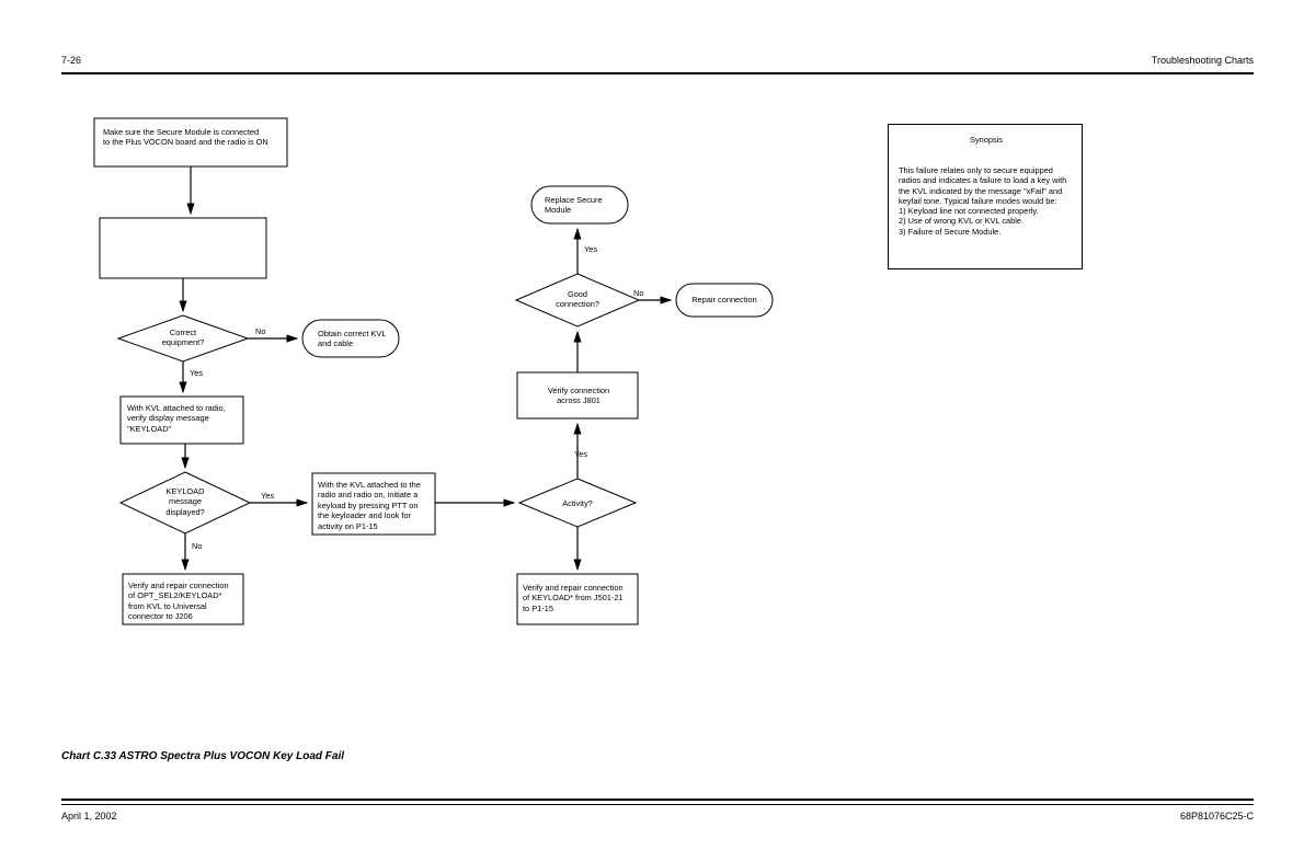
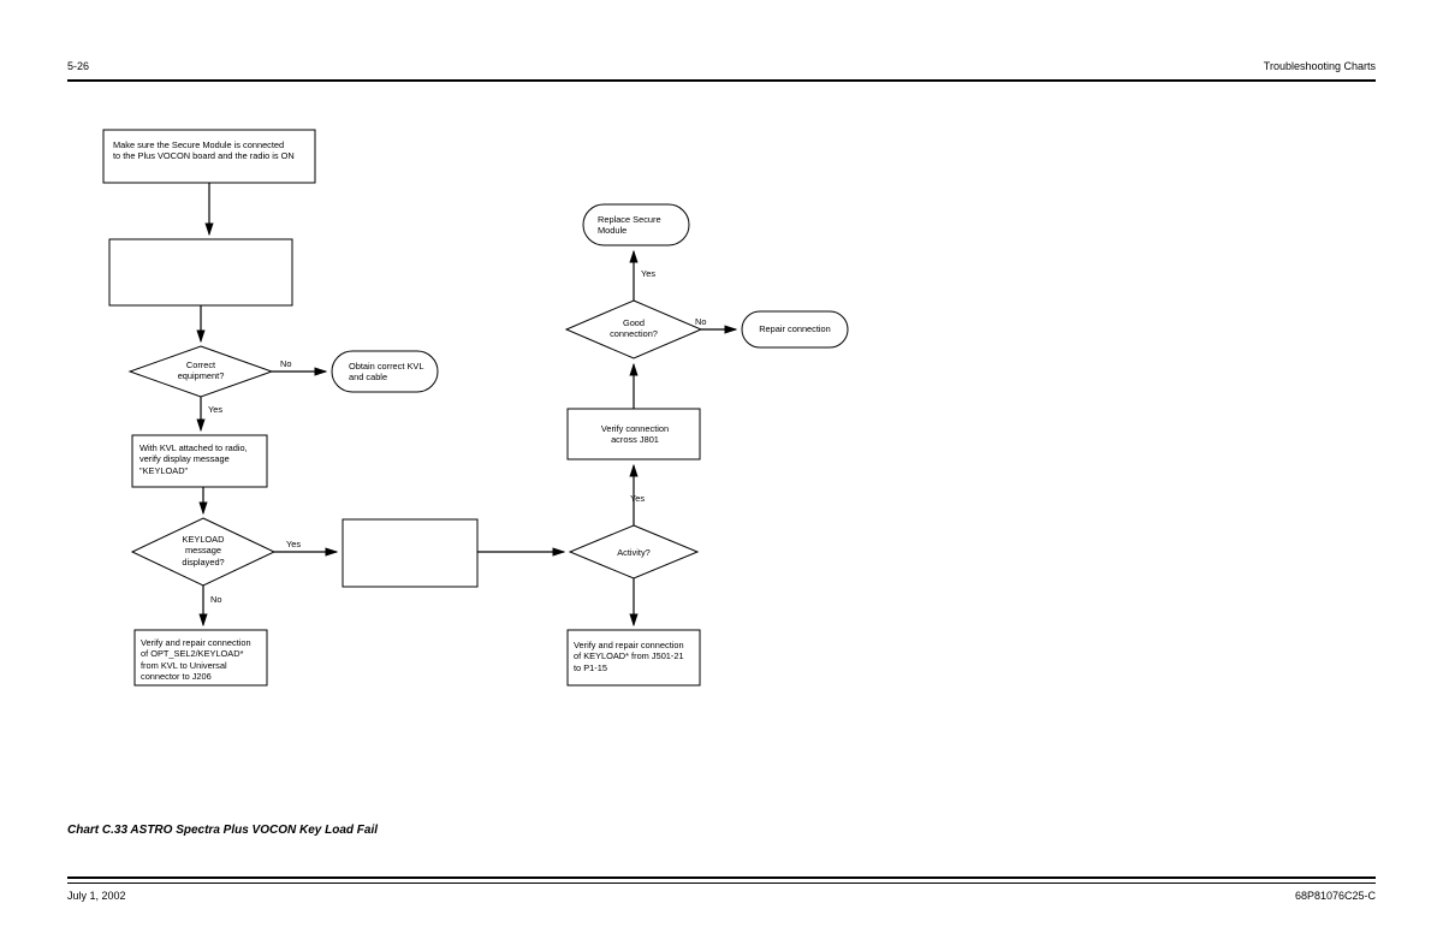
- 7-26
+ 5-26
  Troubleshooting Charts
  Make sure the Secure Module is connected
  to the Plus VOCON board and the radio is ON
  Correct
  equipment?
  Obtain correct KVL
  and cable
  With KVL attached to radio,
  verify display message
  "KEYLOAD"
  KEYLOAD
  message
  displayed?
  Verify and repair connection
  of OPT_SEL2/KEYLOAD*
  from KVL to Universal
  connector to J206
- With the KVL attached to the
- radio and radio on, initiate a
- keyload by pressing PTT on
- the keyloader and look for
- activity on P1-15
  Activity?
  Verify and repair connection
  of KEYLOAD* from J501-21
  to P1-15
  Verify connection
  across J801
  Good
  connection?
  Repair connection
  Replace Secure
  Module
  No
  Yes
  Yes
  No
  Yes
  No
  Yes
- Synopsis
- This failure relates only to secure equipped radios and indicates a failure to load a key with the KVL indicated by the message "xFail" and keyfail tone. Typical failure modes would be:
- 1) Keyload line not connected properly.
- 2) Use of wrong KVL or KVL cable.
- 3) Failure of Secure Module.
  Chart C.33 ASTRO Spectra Plus VOCON Key Load Fail
- April 1, 2002
+ July 1, 2002
  68P81076C25-C
